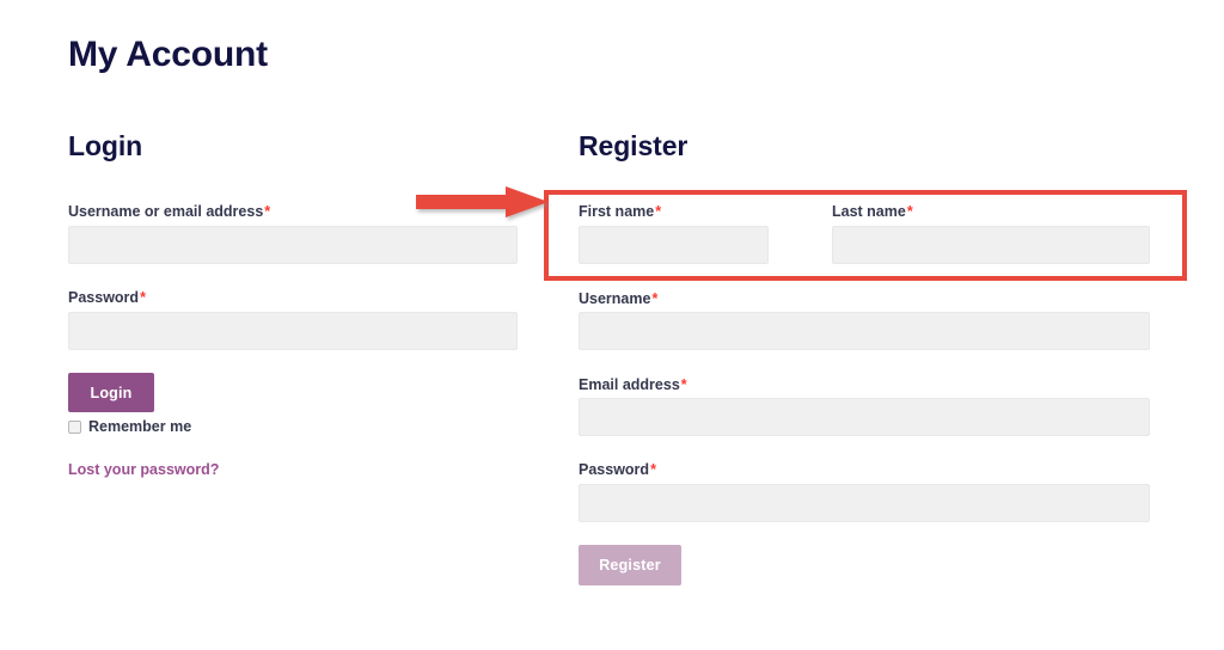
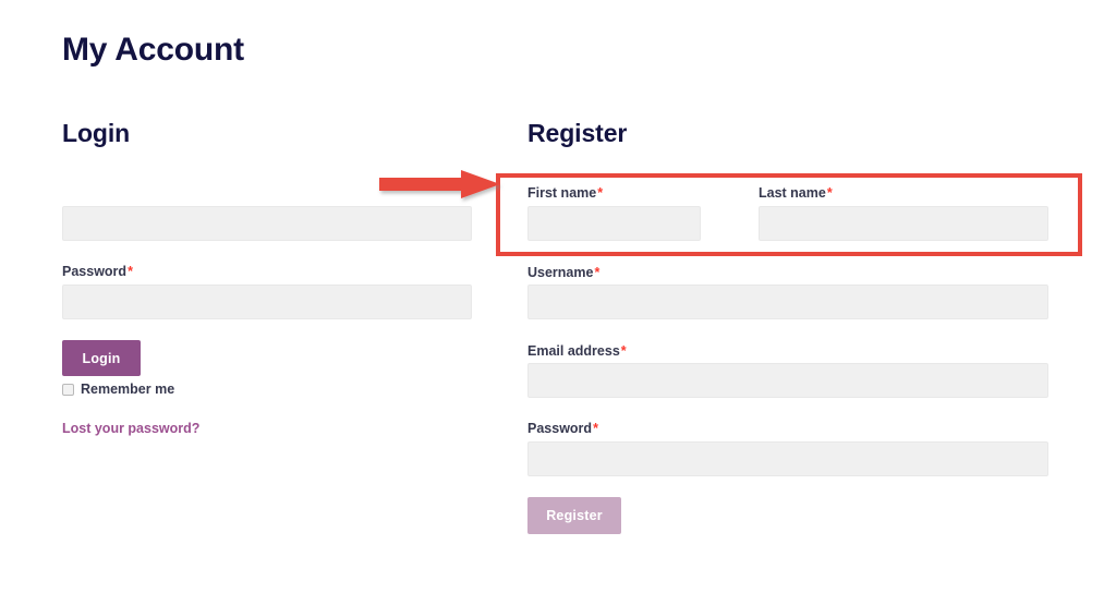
  My Account
  Login
- Username or email address*
  Password*
  Login
  Remember me
  Lost your password?
  Register
  First name*
  Last name*
  Username*
  Email address*
  Password*
  Register
